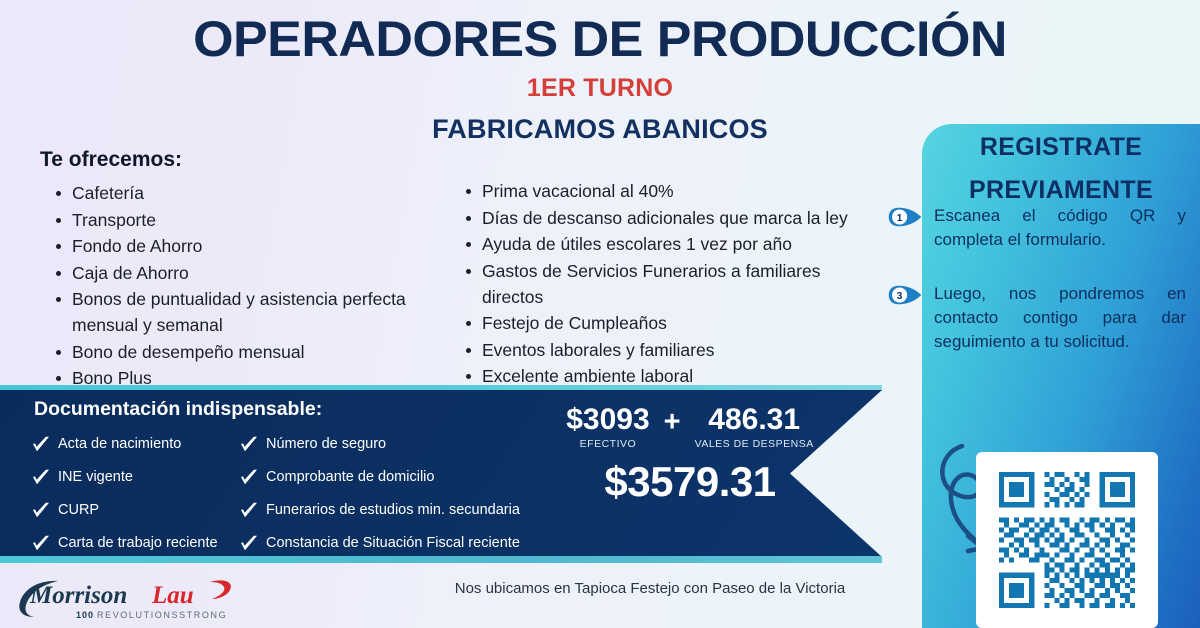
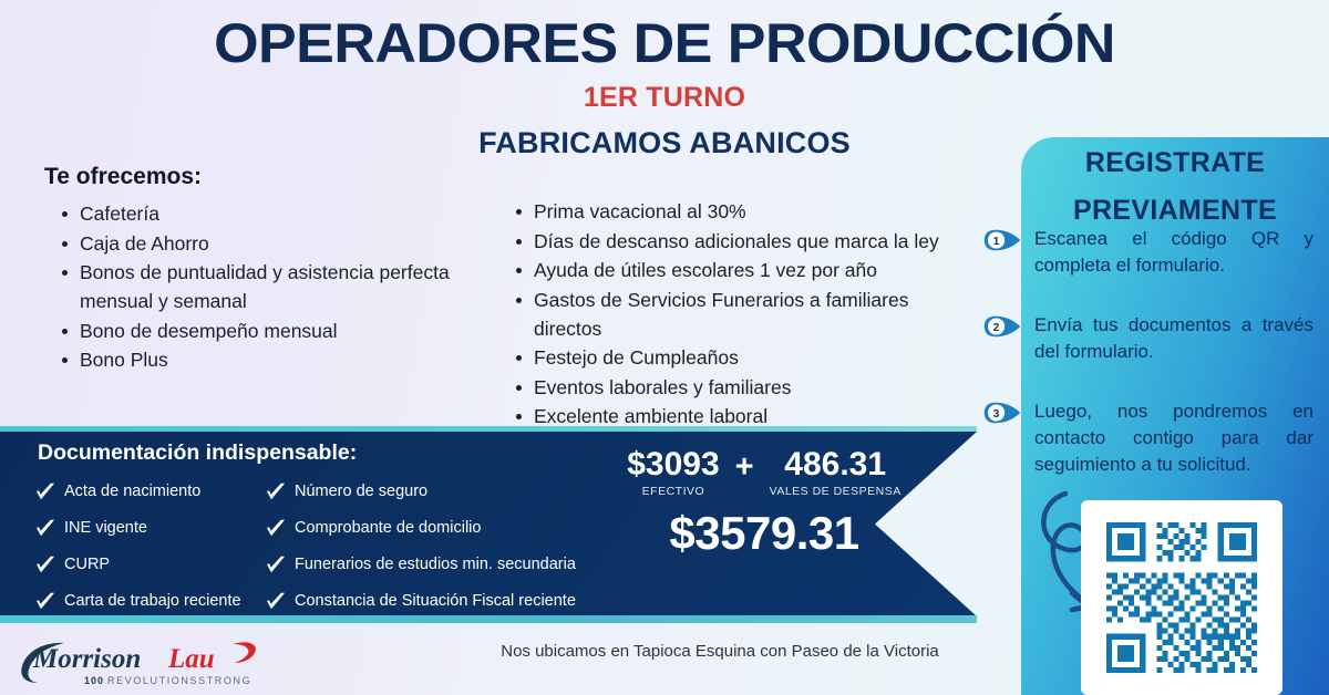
  OPERADORES DE PRODUCCIÓN
  1ER TURNO
  FABRICAMOS ABANICOS
  Te ofrecemos:
  Cafetería
- Transporte
- Fondo de Ahorro
  Caja de Ahorro
  Bonos de puntualidad y asistencia perfecta mensual y semanal
  Bono de desempeño mensual
  Bono Plus
- Prima vacacional al 40%
+ Prima vacacional al 30%
  Días de descanso adicionales que marca la ley
  Ayuda de útiles escolares 1 vez por año
  Gastos de Servicios Funerarios a familiares directos
  Festejo de Cumpleaños
  Eventos laborales y familiares
  Excelente ambiente laboral
  Documentación indispensable:
  Acta de nacimiento
  INE vigente
  CURP
  Carta de trabajo reciente
  Número de seguro
  Comprobante de domicilio
  Funerarios de estudios min. secundaria
  Constancia de Situación Fiscal reciente
  $3093
  EFECTIVO
  +
  486.31
  VALES DE DESPENSA
  $3579.31
  REGISTRATE
  PREVIAMENTE
  1
  Escanea el código QR y completa el formulario.
+ 2
+ Envía tus documentos a través del formulario.
  3
  Luego, nos pondremos en contacto contigo para dar seguimiento a tu solicitud.
  Morrison
  Lau
  100
  REVOLUTIONSSTRONG
- Nos ubicamos en Tapioca Festejo con Paseo de la Victoria
+ Nos ubicamos en Tapioca Esquina con Paseo de la Victoria
